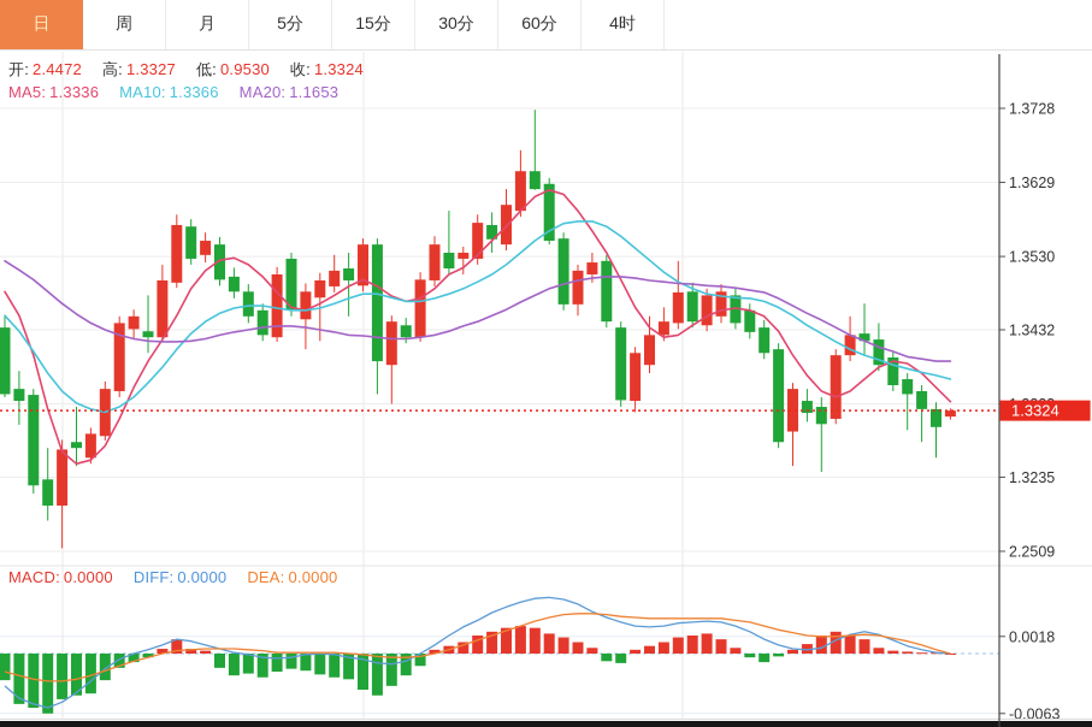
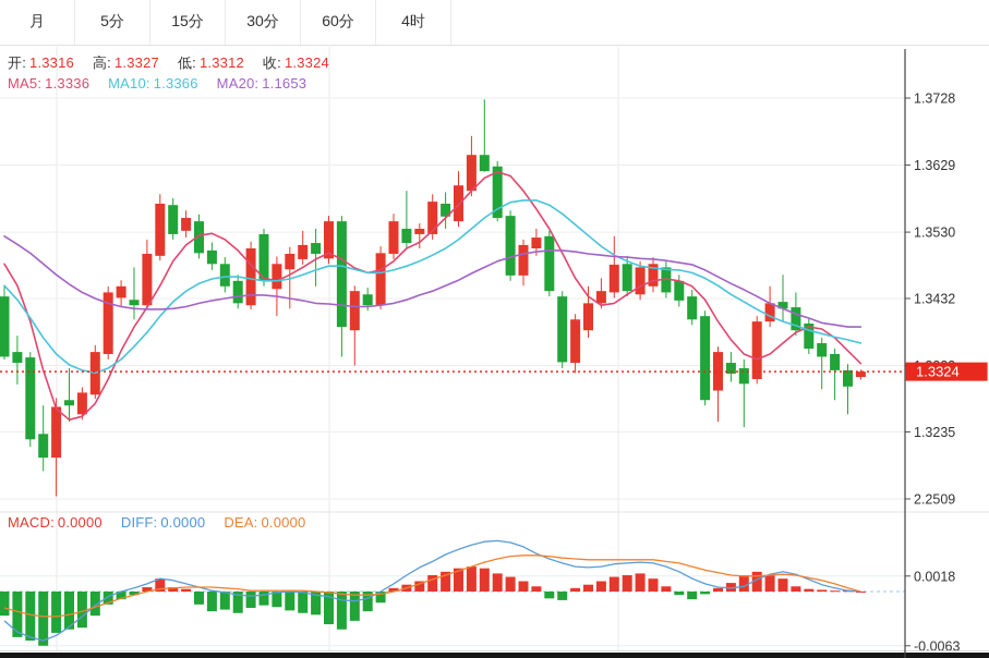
- 日
- 周
  月
  5分
  15分
  30分
  60分
  4时
  1.3728
  1.3629
  1.3530
  1.3432
  1.3235
  2.2509
  0.0018
  -0.0063
  1.3324
- 开: 2.4472
+ 开: 1.3316
  高: 1.3327
- 低: 0.9530
+ 低: 1.3312
  收: 1.3324
  MA5: 1.3336
  MA10: 1.3366
  MA20: 1.1653
  MACD: 0.0000
  DIFF: 0.0000
  DEA: 0.0000
